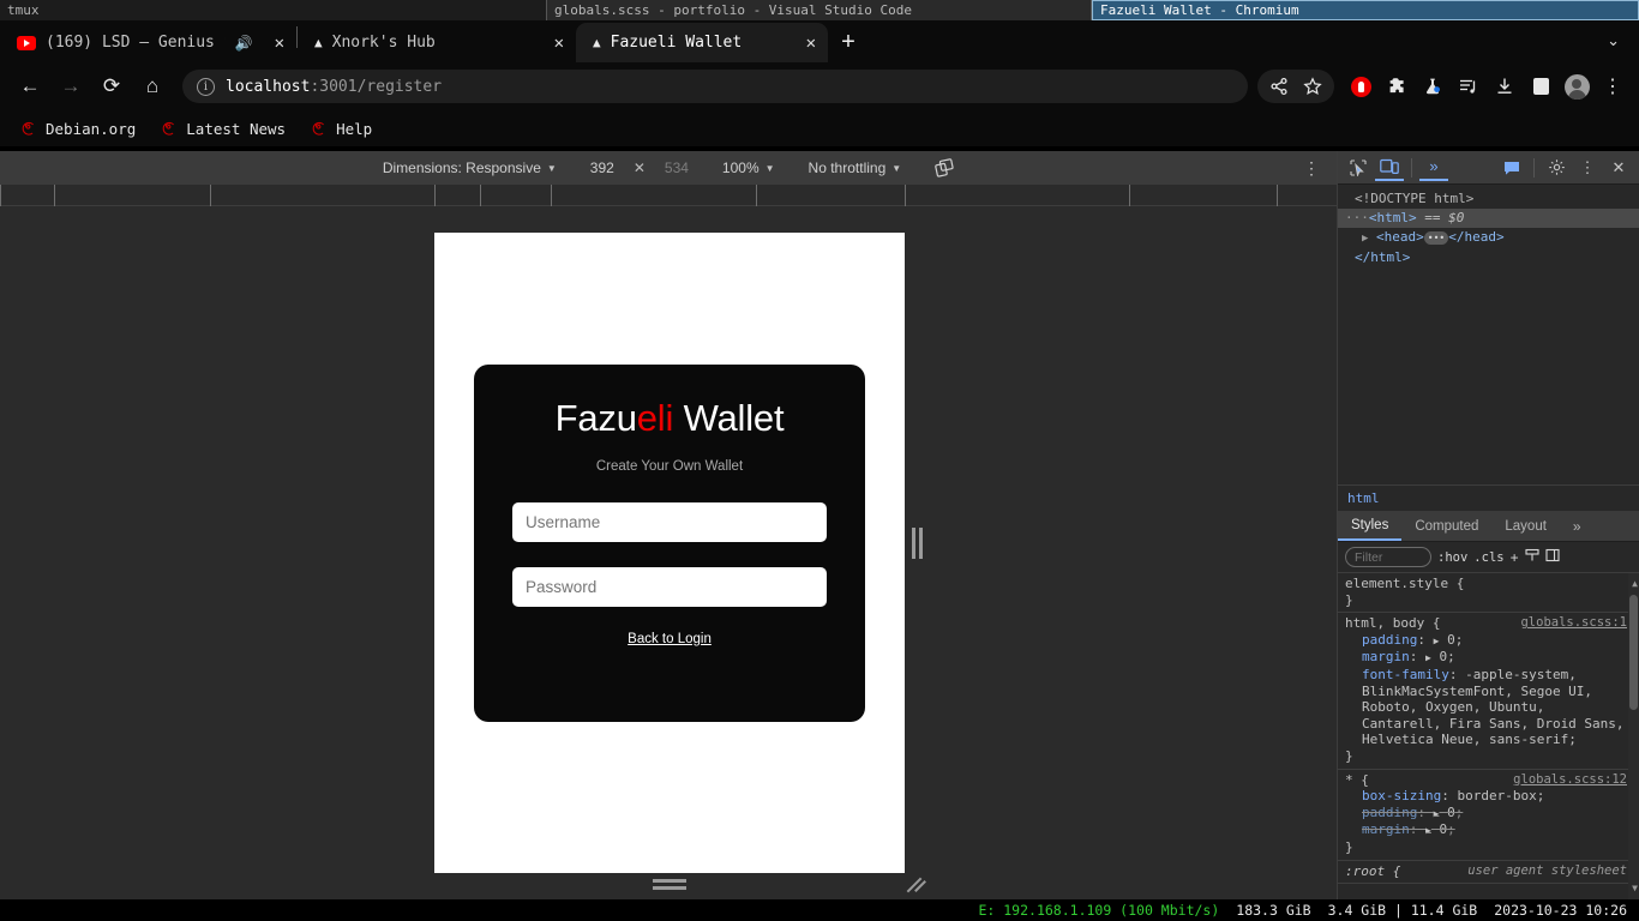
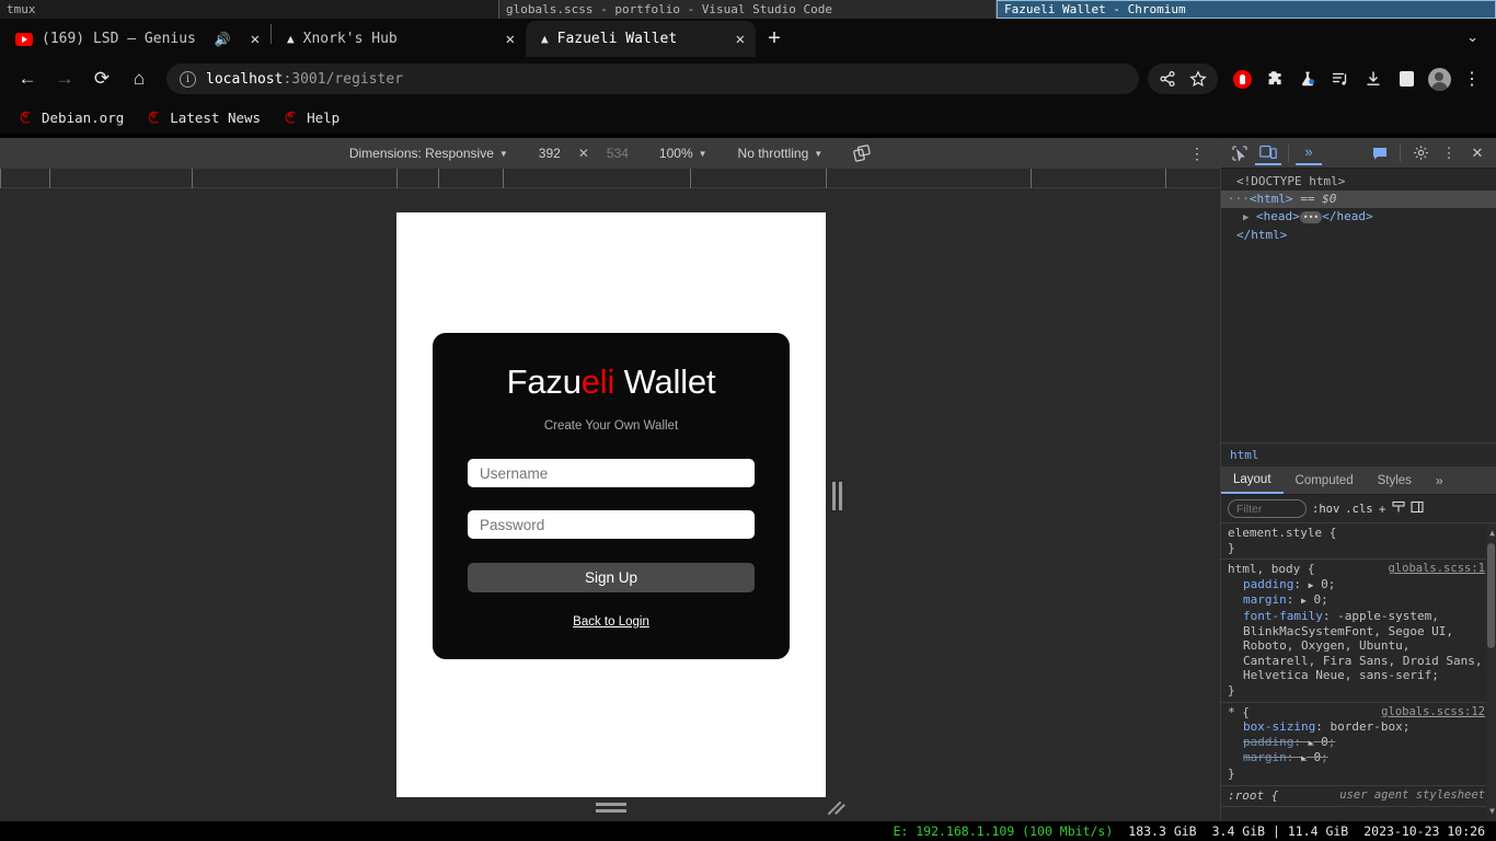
  tmux
  globals.scss - portfolio - Visual Studio Code
  Fazueli Wallet - Chromium
  (169) LSD – Genius
  🔊
  ✕
  ▲
  Xnork's Hub
  ✕
  ▲
  Fazueli Wallet
  ✕
  +
  ⌄
  ←
  →
  ⟳
  ⌂
  i
  localhost:3001/register
  ⋮
  Debian.org
  Latest News
  Help
  Dimensions: Responsive
  ▼
  392
  ✕
  534
  100%
  ▼
  No throttling
  ▼
  ⋮
  Fazueli Wallet
  Create Your Own Wallet
  Username
  Password
+ Sign Up
  Back to Login
  »
  ⋮
  ✕
  <!DOCTYPE html>
  ···<html> == $0
  ▶ <head> ••• </head>
  </html>
  html
- Styles
+ Layout
  Computed
- Layout
+ Styles
  »
  Filter
  :hov
  .cls
  +
  element.style {
  }
  html, body {
  globals.scss:1
  padding: ▶ 0;
  margin: ▶ 0;
  font-family: -apple-system, BlinkMacSystemFont, Segoe UI, Roboto, Oxygen, Ubuntu, Cantarell, Fira Sans, Droid Sans, Helvetica Neue, sans-serif;
  }
  * {
  globals.scss:12
  box-sizing: border-box;
  padding: ▶ 0;
  margin: ▶ 0;
  }
  :root {
  user agent stylesheet
  ▲
  ▼
  E: 192.168.1.109 (100 Mbit/s)
  183.3 GiB
  3.4 GiB | 11.4 GiB
  2023-10-23 10:26
